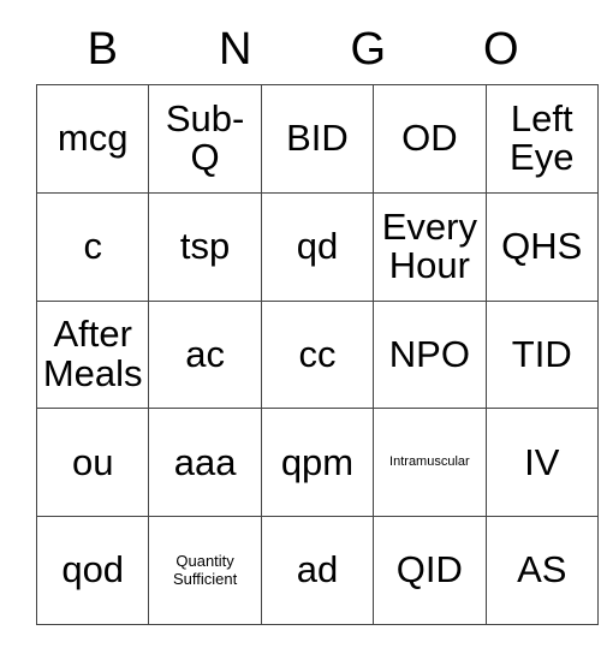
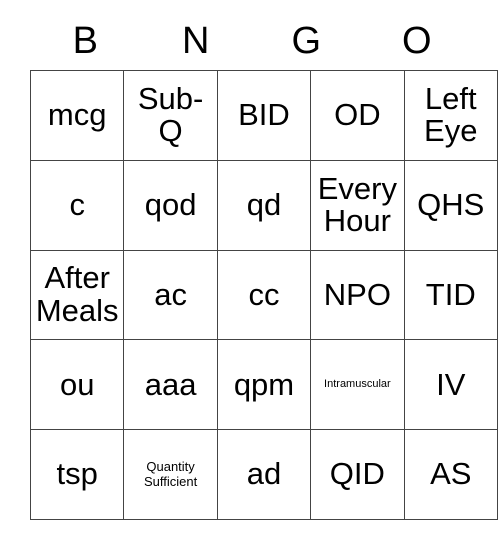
  B
  N
  G
  O
  mcg	Sub-Q	BID	OD	Left Eye
- c	tsp	qd	Every Hour	QHS
+ c	qod	qd	Every Hour	QHS
  After Meals	ac	cc	NPO	TID
  ou	aaa	qpm	Intramuscular	IV
- qod	Quantity Sufficient	ad	QID	AS
+ tsp	Quantity Sufficient	ad	QID	AS
